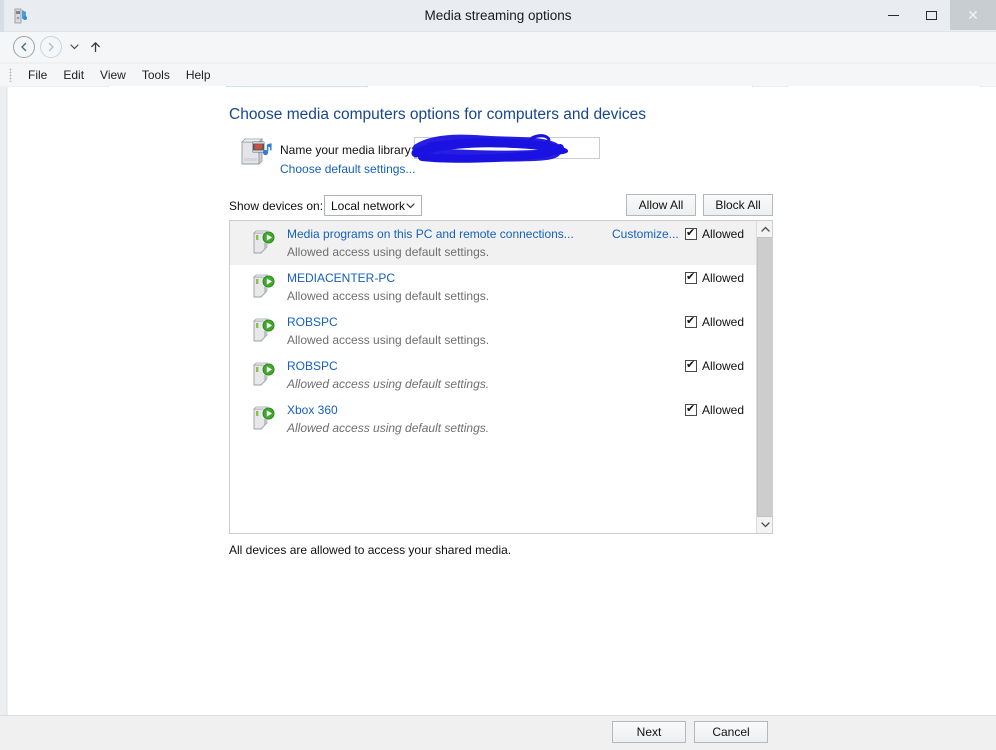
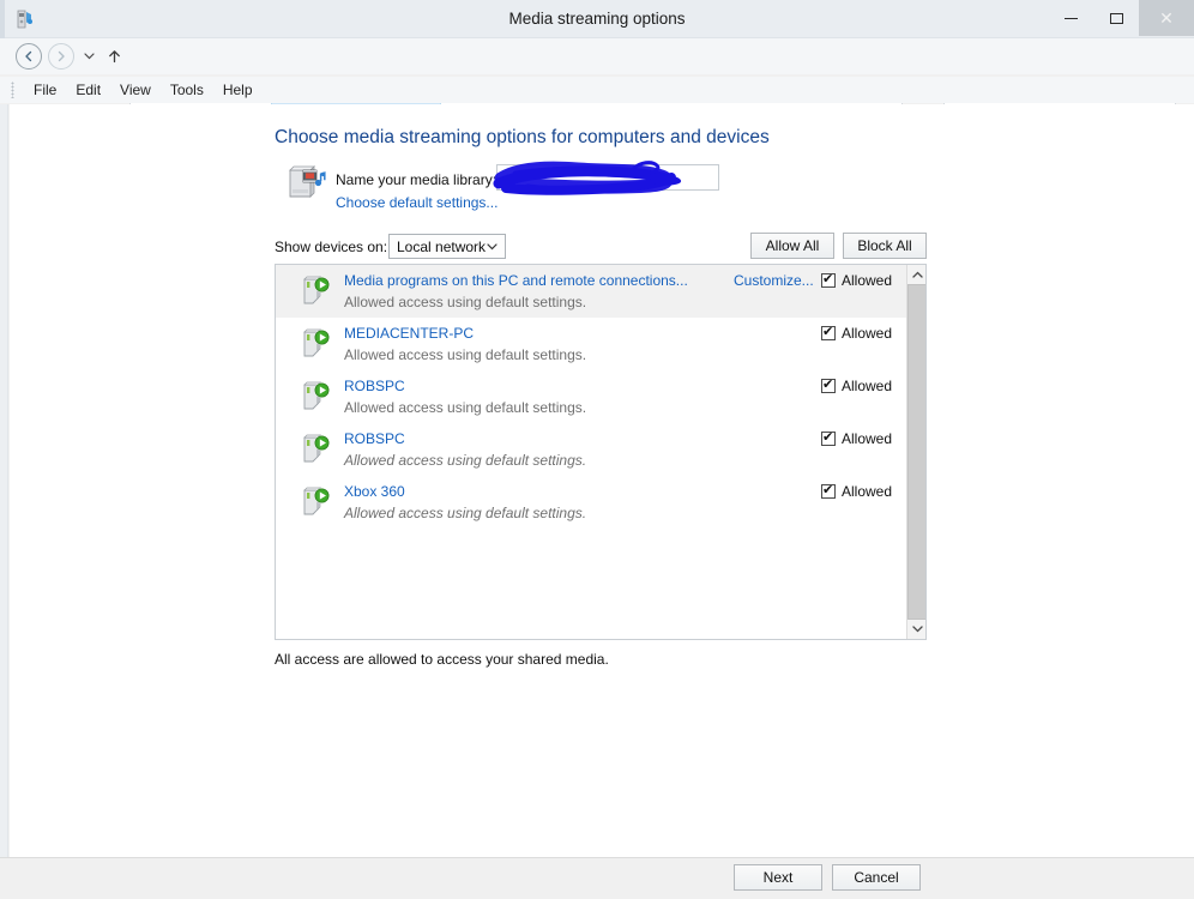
  Media streaming options
  ✕
  File
  Edit
  View
  Tools
  Help
- Choose media computers options for computers and devices
+ Choose media streaming options for computers and devices
  Name your media library:
  Choose default settings...
  Show devices on:
  Local network
  Allow All
  Block All
  Media programs on this PC and remote connections...
  Allowed access using default settings.
  Customize...
  Allowed
  MEDIACENTER-PC
  Allowed access using default settings.
  Allowed
  ROBSPC
  Allowed access using default settings.
  Allowed
  ROBSPC
  Allowed access using default settings.
  Allowed
  Xbox 360
  Allowed access using default settings.
  Allowed
- All devices are allowed to access your shared media.
+ All access are allowed to access your shared media.
  Next
  Cancel
